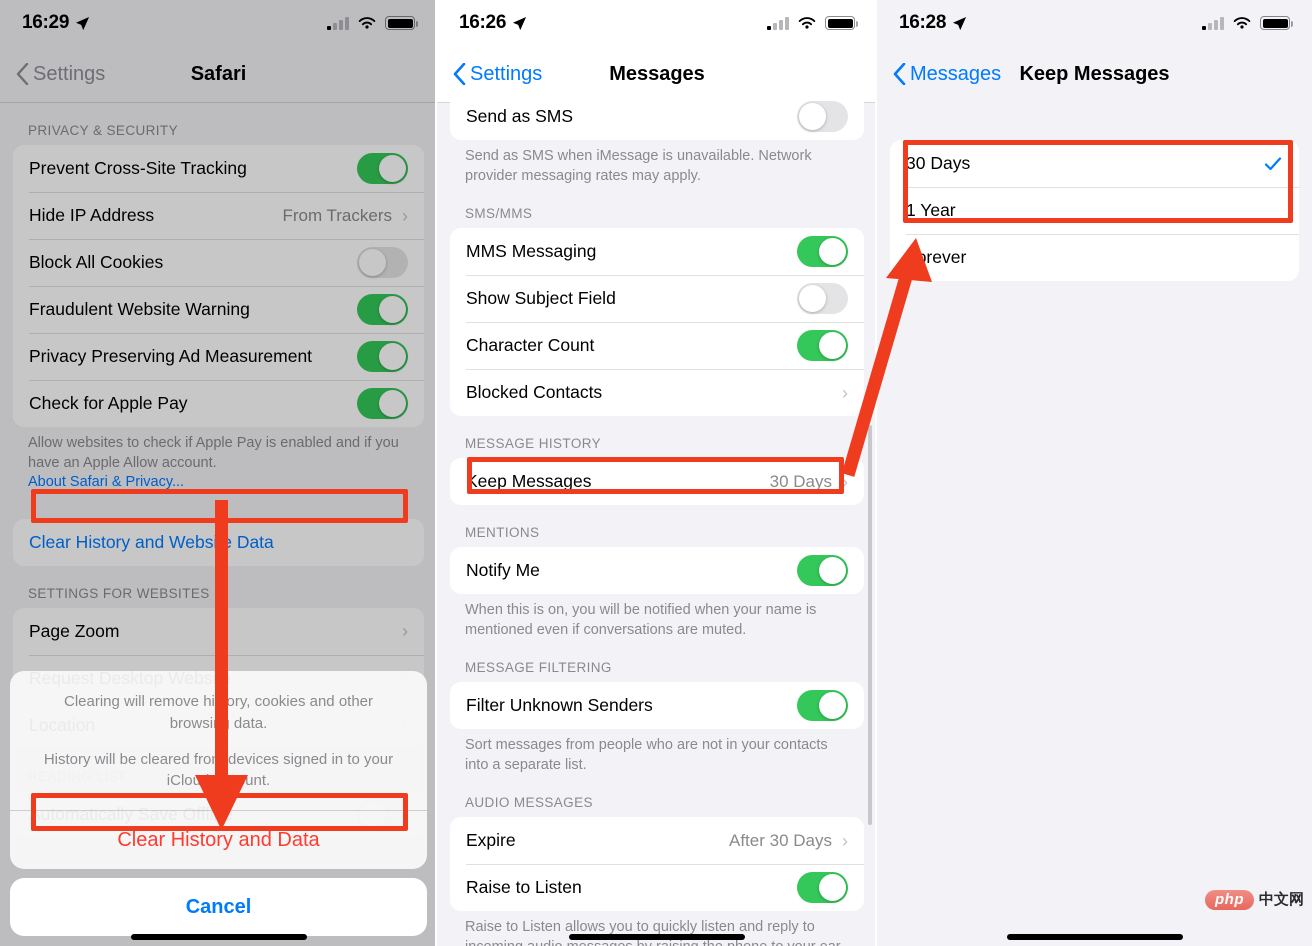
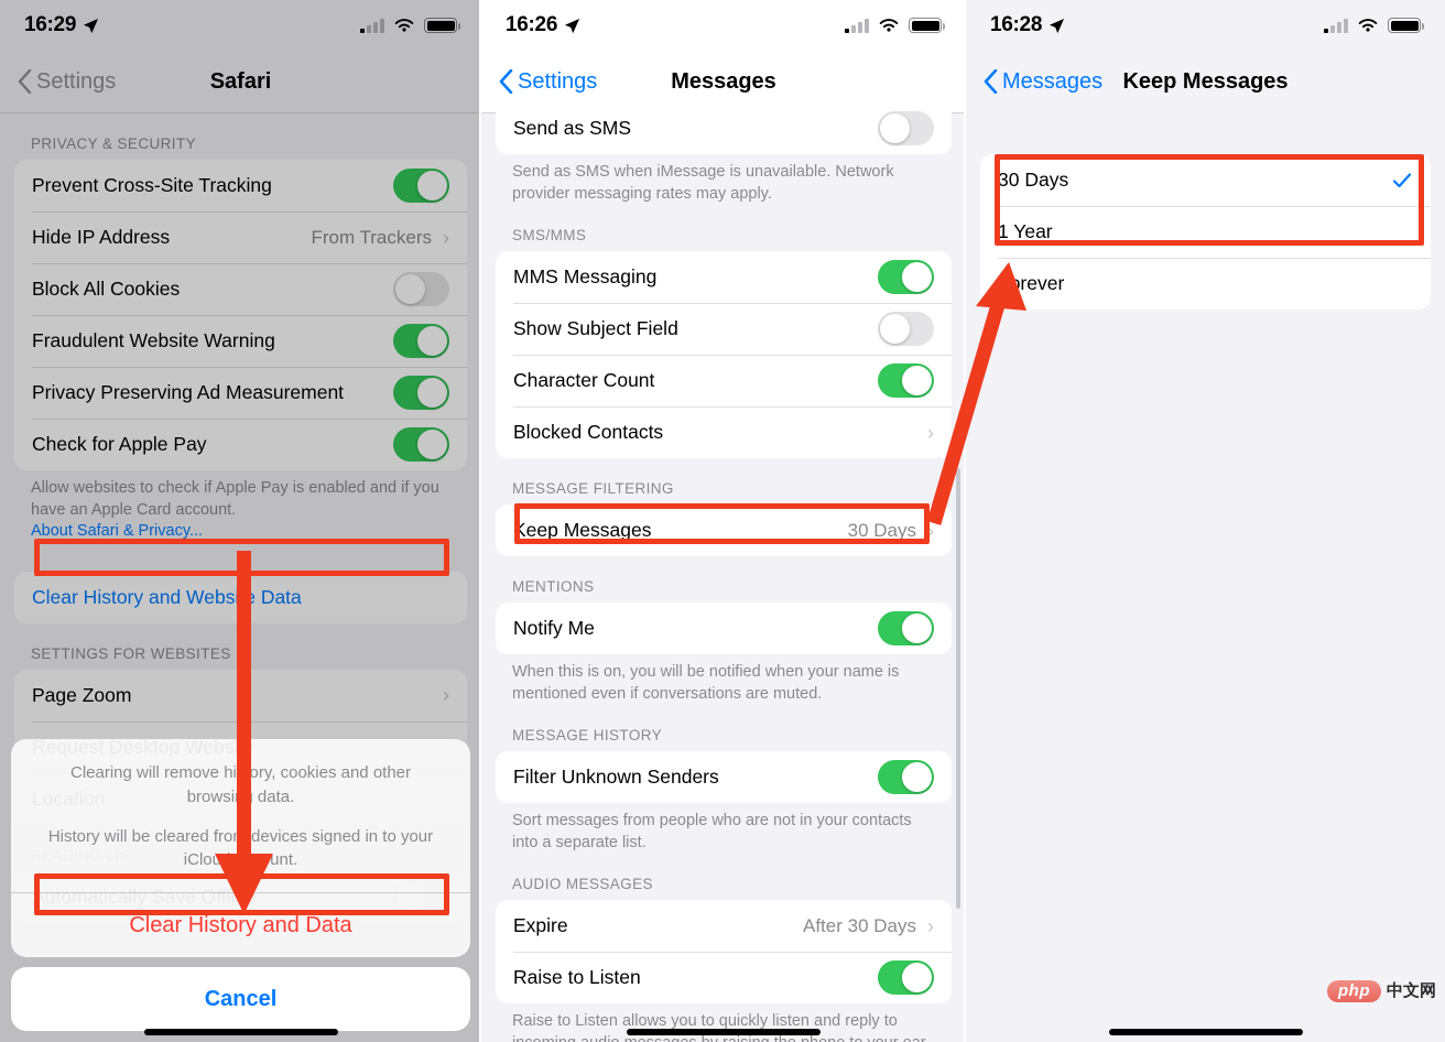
  16:29
  Settings
  Safari
  PRIVACY & SECURITY
  Prevent Cross-Site Tracking
  Hide IP Address
  From Trackers
  ›
  Block All Cookies
  Fraudulent Website Warning
  Privacy Preserving Ad Measurement
  Check for Apple Pay
- Allow websites to check if Apple Pay is enabled and if you have an Apple Allow account.
+ Allow websites to check if Apple Pay is enabled and if you have an Apple Card account.
  About Safari & Privacy...
  Clear History and Webs Data
  SETTINGS FOR WEBSITES
  Page Zoom
  ›
  Clearing will remove hiory, cookies and other browsi data.
  History will be cleared fro devices signed in to your iClouunt.
  Clear History and Data
  Cancel
  16:26
  Settings
  Messages
  Send as SMS
  Send as SMS when iMessage is unavailable. Network provider messaging rates may apply.
  SMS/MMS
  MMS Messaging
  Show Subject Field
  Character Count
  Blocked Contacts
  ›
- MESSAGE HISTORY
+ MESSAGE FILTERING
  Keep Messages
  30 Days
  ›
  MENTIONS
  Notify Me
  When this is on, you will be notified when your name is mentioned even if conversations are muted.
- MESSAGE FILTERING
+ MESSAGE HISTORY
  Filter Unknown Senders
  Sort messages from people who are not in your contacts into a separate list.
  AUDIO MESSAGES
  Expire
  After 30 Days
  ›
  Raise to Listen
  16:28
  Messages
  Keep Messages
  30 Days
  1 Year
  rever
  php
  中文网
